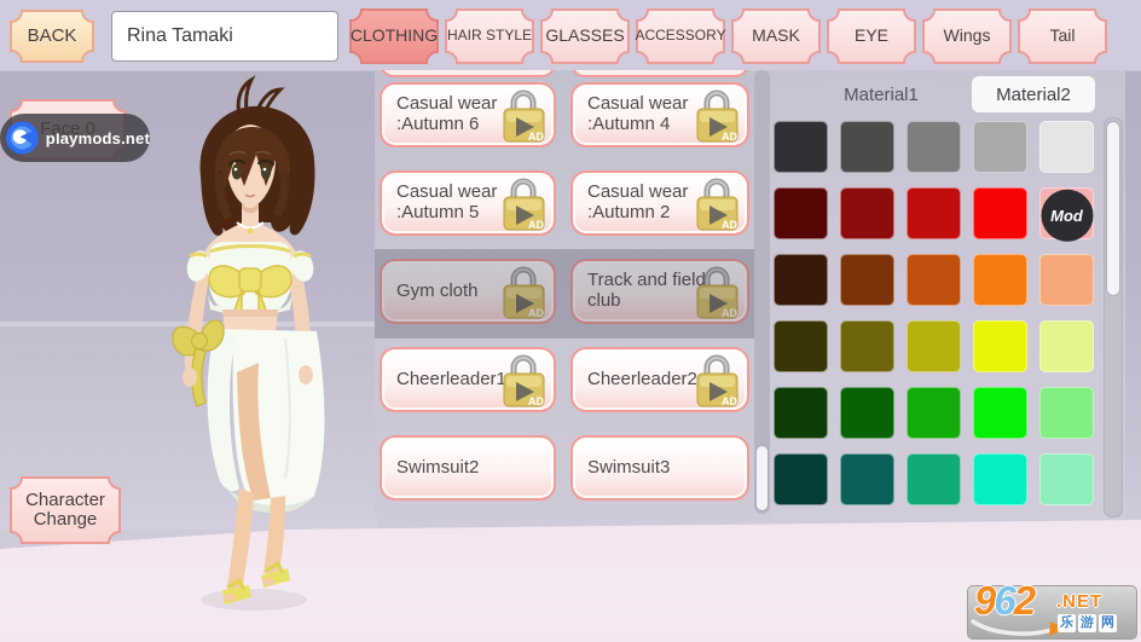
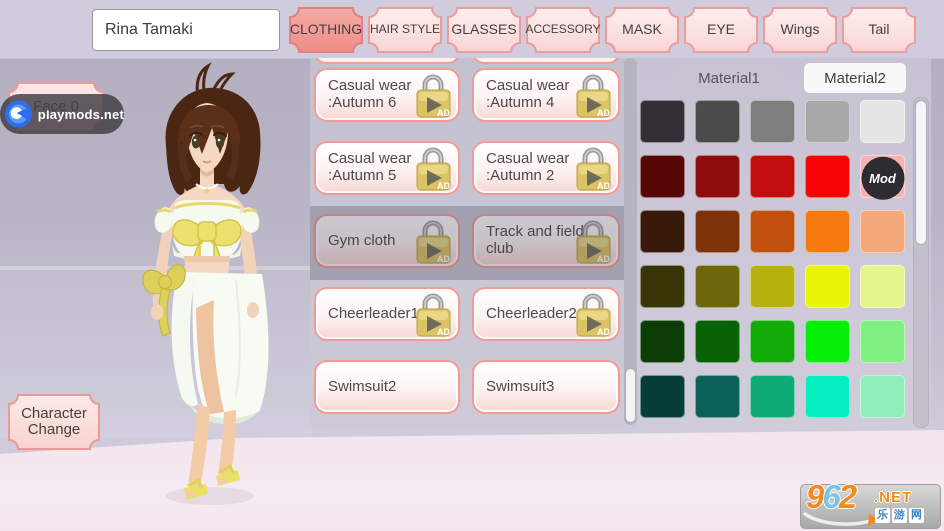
- BACK
  Rina Tamaki
  CLOTHING
  HAIR STYLE
  GLASSES
  ACCESSORY
  MASK
  EYE
  Wings
  Tail
  Face 0
  playmods.net
  Character Change
  Casual wear :Autumn 6
  AD
  Casual wear :Autumn 4
  AD
  Casual wear :Autumn 5
  AD
  Casual wear :Autumn 2
  AD
  Gym cloth
  AD
  Track and field club
  AD
  Cheerleader1
  AD
  Cheerleader2
  AD
  Swimsuit2
  Swimsuit3
  Material1
  Material2
  Mod
  962
  .NET
  乐
  游
  网
